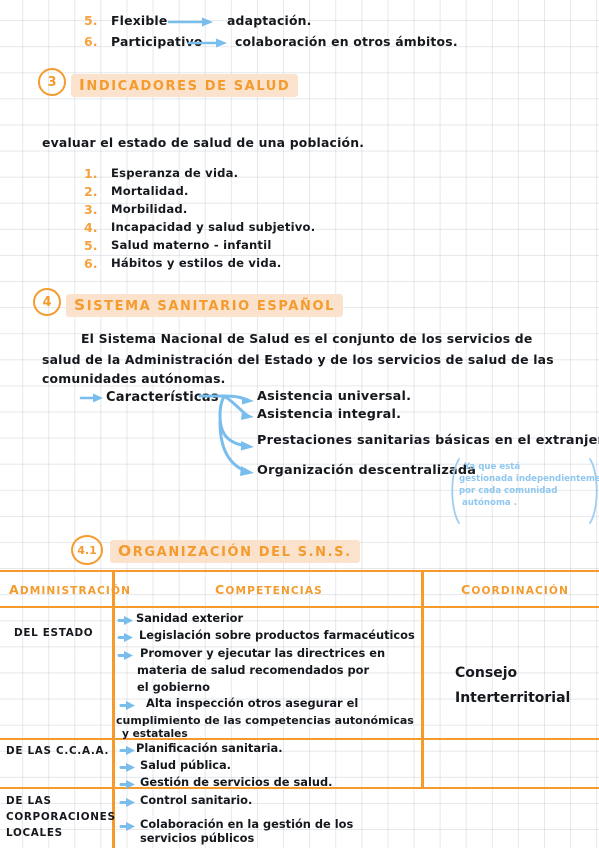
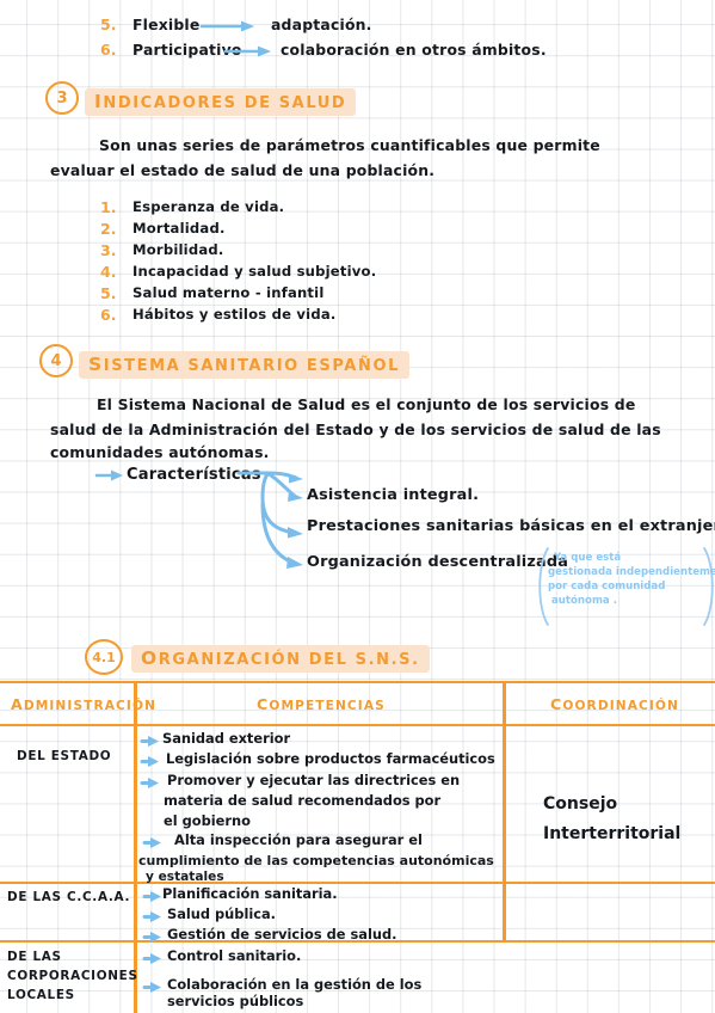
  5.
  Flexible
  adaptación.
  6.
  Participativo
  colaboración en otros ámbitos.
  3
  INDICADORES DE SALUD
+ Son unas series de parámetros cuantificables que permite
  evaluar el estado de salud de una población.
  1.
  Esperanza de vida.
  2.
  Mortalidad.
  3.
  Morbilidad.
  4.
  Incapacidad y salud subjetivo.
  5.
  Salud materno - infantil
  6.
  Hábitos y estilos de vida.
  4
  SISTEMA SANITARIO ESPAÑOL
  El Sistema Nacional de Salud es el conjunto de los servicios de
  salud de la Administración del Estado y de los servicios de salud de las
  comunidades autónomas.
  Característic
- Asistencia universal.
  Asistencia integral.
  Prestaciones sanitarias básicas en el extranje
  Organización descentralizda
  Ya que está
  gestionada independienteme
  por cada comunidad
  autónoma .
  4.1
  ORGANIZACIÓN DEL S.N.S.
  ADMINISTRACIÓN
  COMPETENCIAS
  COORDINACIÓN
  DEL ESTADO
  Sanidad exterior
  Legislación sobre productos farmacéuticos
  Promover y ejecutar las directrices en
  materia de salud recomendados por
  el gobierno
- Alta inspección otros asegurar el
+ Alta inspección para asegurar el
  cumplimiento de las competencias autonómicas
  y estatales
  Consejo
  Interterritorial
  DE LAS C.C.A.A.
  Planificación sanitaria.
  Salud pública.
  Gestión de servicios de salud.
  DE LAS
  CORPORACIONES
  LOCALES
  Control sanitario.
  Colaboración en la gestión de los
  servicios públicos
